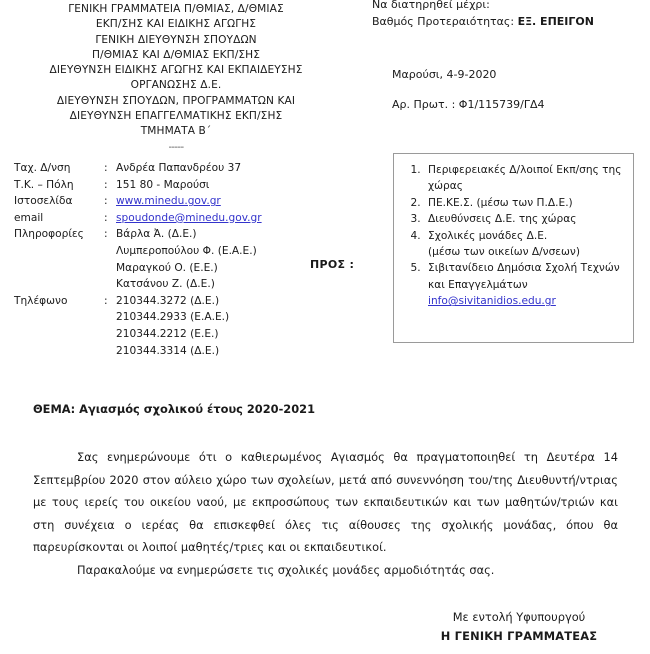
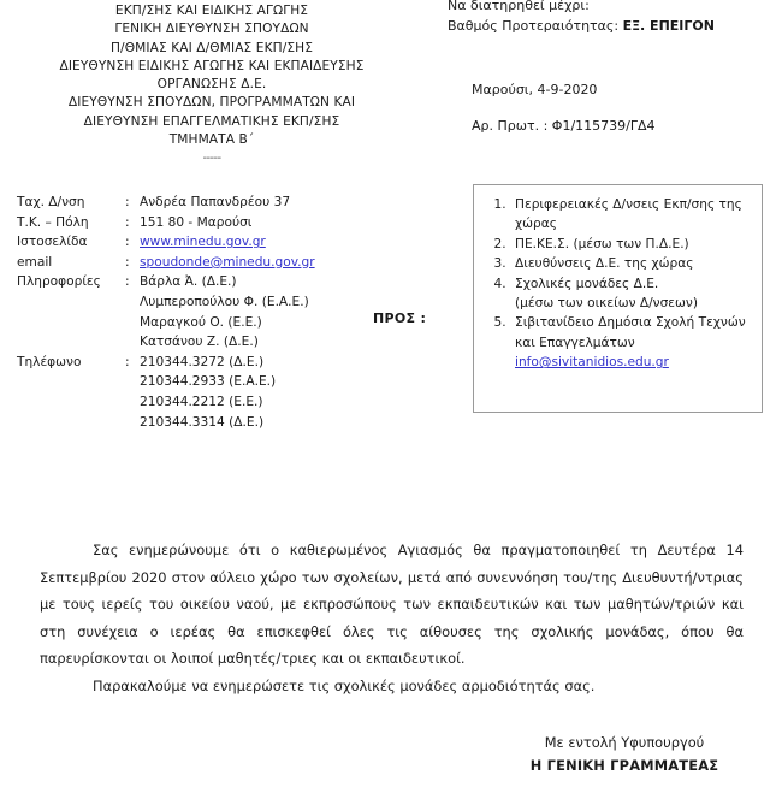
- ΓΕΝΙΚΗ ΓΡΑΜΜΑΤΕΙΑ Π/ΘΜΙΑΣ, Δ/ΘΜΙΑΣ
  ΕΚΠ/ΣΗΣ ΚΑΙ ΕΙΔΙΚΗΣ ΑΓΩΓΗΣ
  ΓΕΝΙΚΗ ΔΙΕΥΘΥΝΣΗ ΣΠΟΥΔΩΝ
  Π/ΘΜΙΑΣ ΚΑΙ Δ/ΘΜΙΑΣ ΕΚΠ/ΣΗΣ
  ΔΙΕΥΘΥΝΣΗ ΕΙΔΙΚΗΣ ΑΓΩΓΗΣ ΚΑΙ ΕΚΠΑΙΔΕΥΣΗΣ
  ΟΡΓΑΝΩΣΗΣ Δ.Ε.
  ΔΙΕΥΘΥΝΣΗ ΣΠΟΥΔΩΝ, ΠΡΟΓΡΑΜΜΑΤΩΝ ΚΑΙ
  ΔΙΕΥΘΥΝΣΗ ΕΠΑΓΓΕΛΜΑΤΙΚΗΣ ΕΚΠ/ΣΗΣ
  ΤΜΗΜΑΤΑ Β΄
  -----
  Να διατηρηθεί μέχρι:
  Βαθμός Προτεραιότητας: ΕΞ. ΕΠΕΙΓΟΝ
  Μαρούσι, 4-9-2020
  Αρ. Πρωτ. : Φ1/115739/ΓΔ4
  Ταχ. Δ/νση	:	Ανδρέα Παπανδρέου 37
  Τ.Κ. – Πόλη	:	151 80 - Μαρούσι
  Ιστοσελίδα	:	www.minedu.gov.gr
  email	:	spoudonde@minedu.gov.gr
  Πληροφορίες	:	Βάρλα Ἀ. (Δ.Ε.)
  		Λυμπεροπούλου Φ. (Ε.Α.Ε.)
  		Μαραγκού Ο. (Ε.Ε.)
  		Κατσάνου Ζ. (Δ.Ε.)
  Τηλέφωνο	:	210344.3272 (Δ.Ε.)
  		210344.2933 (Ε.Α.Ε.)
  		210344.2212 (Ε.Ε.)
  		210344.3314 (Δ.Ε.)
  ΠΡΟΣ :
- Περιφερειακές Δ/λοιποί Εκπ/σης της χώρας
+ Περιφερειακές Δ/νσεις Εκπ/σης της χώρας
  ΠΕ.ΚΕ.Σ. (μέσω των Π.Δ.Ε.)
  Διευθύνσεις Δ.Ε. της χώρας
  Σχολικές μονάδες Δ.Ε.
  (μέσω των οικείων Δ/νσεων)
  Σιβιτανίδειο Δημόσια Σχολή Τεχνών και Επαγγελμάτων
  info@sivitanidios.edu.gr
- ΘΕΜΑ: Αγιασμός σχολικού έτους 2020-2021
  Σας ενημερώνουμε ότι ο καθιερωμένος Αγιασμός θα πραγματοποιηθεί τη Δευτέρα 14 Σεπτεμβρίου 2020 στον αύλειο χώρο των σχολείων, μετά από συνεννόηση του/της Διευθυντή/ντριας με τους ιερείς του οικείου ναού, με εκπροσώπους των εκπαιδευτικών και των μαθητών/τριών και στη συνέχεια ο ιερέας θα επισκεφθεί όλες τις αίθουσες της σχολικής μονάδας, όπου θα παρευρίσκονται οι λοιποί μαθητές/τριες και οι εκπαιδευτικοί.
  Παρακαλούμε να ενημερώσετε τις σχολικές μονάδες αρμοδιότητάς σας.
  Με εντολή Υφυπουργού
  Η ΓΕΝΙΚΗ ΓΡΑΜΜΑΤΕΑΣ
